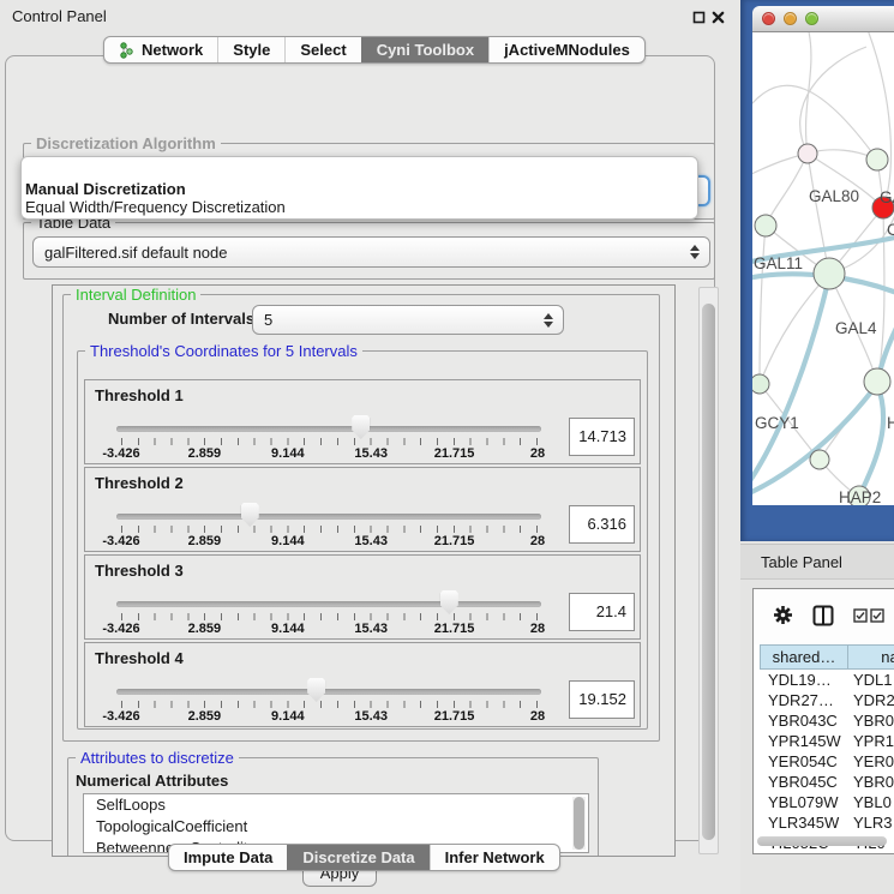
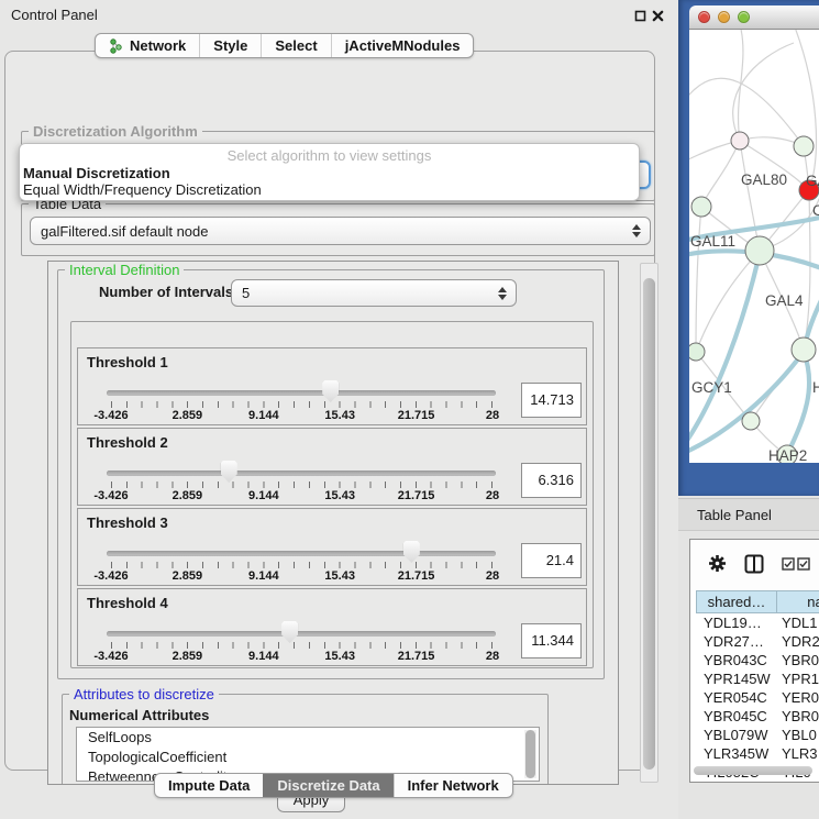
  Control Panel
  Network
  Style
  Select
- Cyni Toolbox
  jActiveMNodules
  Discretization Algorithm
  Table Data
  galFiltered.sif default node
+ Select algorithm to view settings
  Manual Discretization
  Equal Width/Frequency Discretization
  Interval Definition
  Number of Intervals
  5
- Threshold's Coordinates for 5 Intervals
  Threshold 1
  -3.426
  2.859
  9.144
  15.43
  21.715
  28
  14.713
  Threshold 2
  -3.426
  2.859
  9.144
  15.43
  21.715
  28
  6.316
  Threshold 3
  -3.426
  2.859
  9.144
  15.43
  21.715
  28
  21.4
  Threshold 4
  -3.426
  2.859
  9.144
  15.43
  21.715
  28
- 19.152
+ 11.344
  Attributes to discretize
  Numerical Attributes
  SelfLoops
  TopologicalCoefficient
  Apply
  Impute Data
  Discretize Data
  Infer Network
  GAL80
  C
  GAL11
  GAL4
  GCY1
  HAP2
  Table Panel
  shared…
  YDL19…
  YDL1
  YDR27…
  YDR2
  YBR043C
  YBR0
  YPR145W
  YPR1
  YER054C
  YER0
  YBR045C
  YBR0
  YBL079W
  YBL0
  YLR345W
  YLR3
